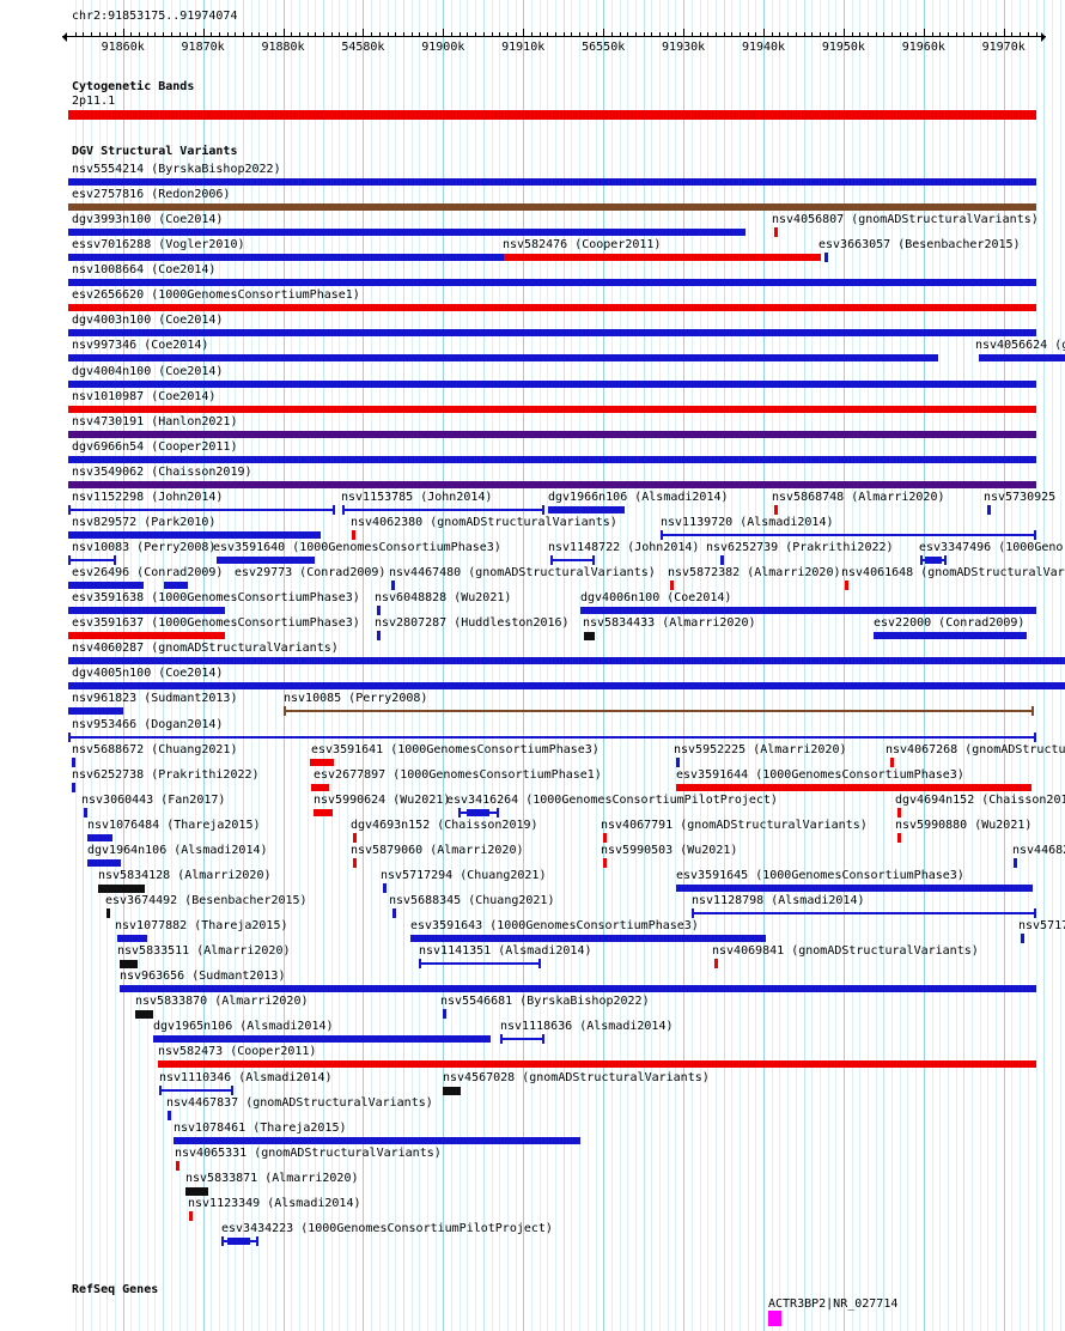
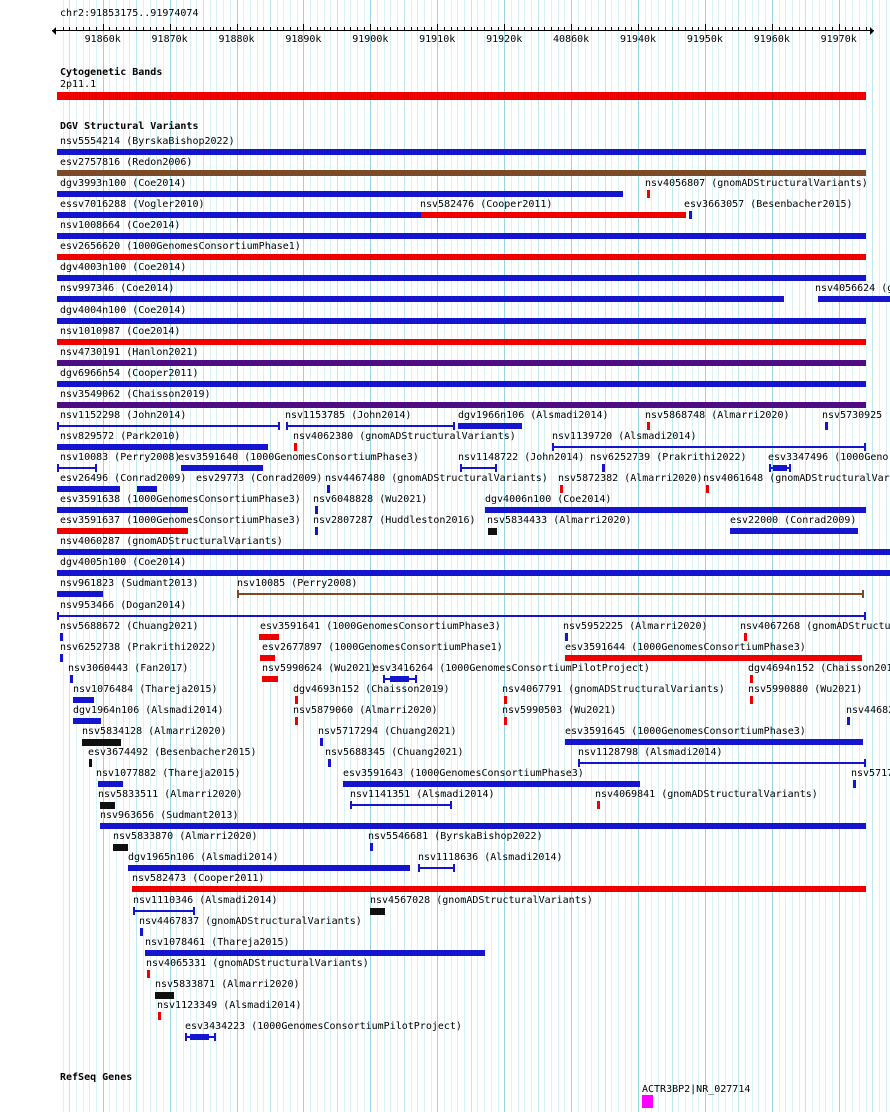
  chr2:91853175..91974074
  91860k
  91870k
  91880k
- 54580k
+ 91890k
  91900k
  91910k
- 56550k
+ 91920k
- 91930k
+ 40860k
  91940k
  91950k
  91960k
  91970k
  Cytogenetic Bands
  DGV Structural Variants
  RefSeq Genes
  2p11.1
  nsv5554214 (ByrskaBishop2022)
  esv2757816 (Redon2006)
  dgv3993n100 (Coe2014)
  nsv4056807 (gnomADStructuralVariants)
  essv7016288 (Vogler2010)
  nsv582476 (Cooper2011)
  esv3663057 (Besenbacher2015)
  nsv1008664 (Coe2014)
  esv2656620 (1000GenomesConsortiumPhase1)
  dgv4003n100 (Coe2014)
  nsv997346 (Coe2014)
  nsv4056624 (
  dgv4004n100 (Coe2014)
  nsv1010987 (Coe2014)
  nsv4730191 (Hanlon2021)
  dgv6966n54 (Cooper2011)
  nsv3549062 (Chaisson2019)
  nsv1152298 (John2014)
  nsv1153785 (John2014)
  dgv1966n106 (Alsmadi2014)
  nsv5868748 (Almarri2020)
  nsv5730925
  nsv829572 (Park2010)
  nsv4062380 (gnomADStructuralVariants)
  nsv1139720 (Alsmadi2014)
  nsv10083 (Perry2008)
  esv3591640 (1000GenomesConsortiumPhase3)
  nsv1148722 (John2014)
  nsv6252739 (Prakrithi2022)
  esv3347496 (1000Geno
  esv26496 (Conrad2009)
  esv29773 (Conrad2009)
  nsv4467480 (gnomADStructuralVariants)
  nsv5872382 (Almarri2020)
  nsv4061648 (gnomADStructuralVar
  esv3591638 (1000GenomesConsortiumPhase3)
  nsv6048828 (Wu2021)
  dgv4006n100 (Coe2014)
  esv3591637 (1000GenomesConsortiumPhase3)
  nsv2807287 (Huddleston2016)
  nsv5834433 (Almarri2020)
  esv22000 (Conrad2009)
  nsv4060287 (gnomADStructuralVariants)
  dgv4005n100 (Coe2014)
  nsv961823 (Sudmant2013)
  nsv10085 (Perry2008)
  nsv953466 (Dogan2014)
  nsv5688672 (Chuang2021)
  esv3591641 (1000GenomesConsortiumPhase3)
  nsv5952225 (Almarri2020)
  nsv4067268 (gnomADStructu
  nsv6252738 (Prakrithi2022)
  esv2677897 (1000GenomesConsortiumPhase1)
  esv3591644 (1000GenomesConsortiumPhase3)
  nsv3060443 (Fan2017)
  nsv5990624 (Wu2021)
  esv3416264 (1000GenomesConsortiumPilotProject)
  dgv4694n152 (Chaisson201
  nsv1076484 (Thareja2015)
  dgv4693n152 (Chaisson2019)
  nsv4067791 (gnomADStructuralVariants)
  nsv5990880 (Wu2021)
  dgv1964n106 (Alsmadi2014)
  nsv5879060 (Almarri2020)
  nsv5990503 (Wu2021)
  nsv4468
  nsv5834128 (Almarri2020)
  nsv5717294 (Chuang2021)
  esv3591645 (1000GenomesConsortiumPhase3)
  esv3674492 (Besenbacher2015)
  nsv5688345 (Chuang2021)
  nsv1128798 (Alsmadi2014)
  nsv1077882 (Thareja2015)
  esv3591643 (1000GenomesConsortiumPhase3)
  nsv571
  nsv5833511 (Almarri2020)
  nsv1141351 (Alsmadi2014)
  nsv4069841 (gnomADStructuralVariants)
  nsv963656 (Sudmant2013)
  nsv5833870 (Almarri2020)
  nsv5546681 (ByrskaBishop2022)
  dgv1965n106 (Alsmadi2014)
  nsv1118636 (Alsmadi2014)
  nsv582473 (Cooper2011)
  nsv1110346 (Alsmadi2014)
  nsv4567028 (gnomADStructuralVariants)
  nsv4467837 (gnomADStructuralVariants)
  nsv1078461 (Thareja2015)
  nsv4065331 (gnomADStructuralVariants)
  nsv5833871 (Almarri2020)
  nsv1123349 (Alsmadi2014)
  esv3434223 (1000GenomesConsortiumPilotProject)
  ACTR3BP2|NR_027714
